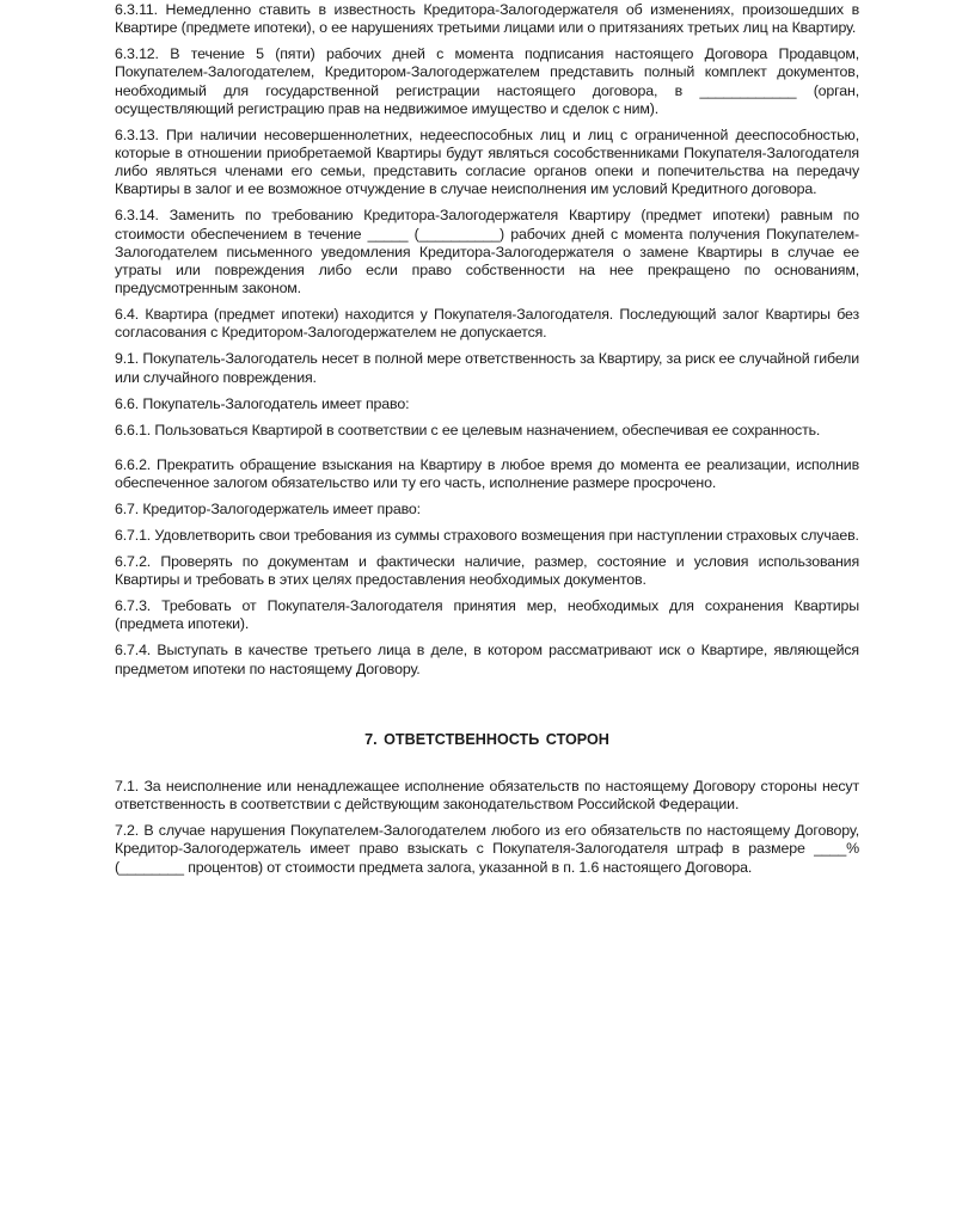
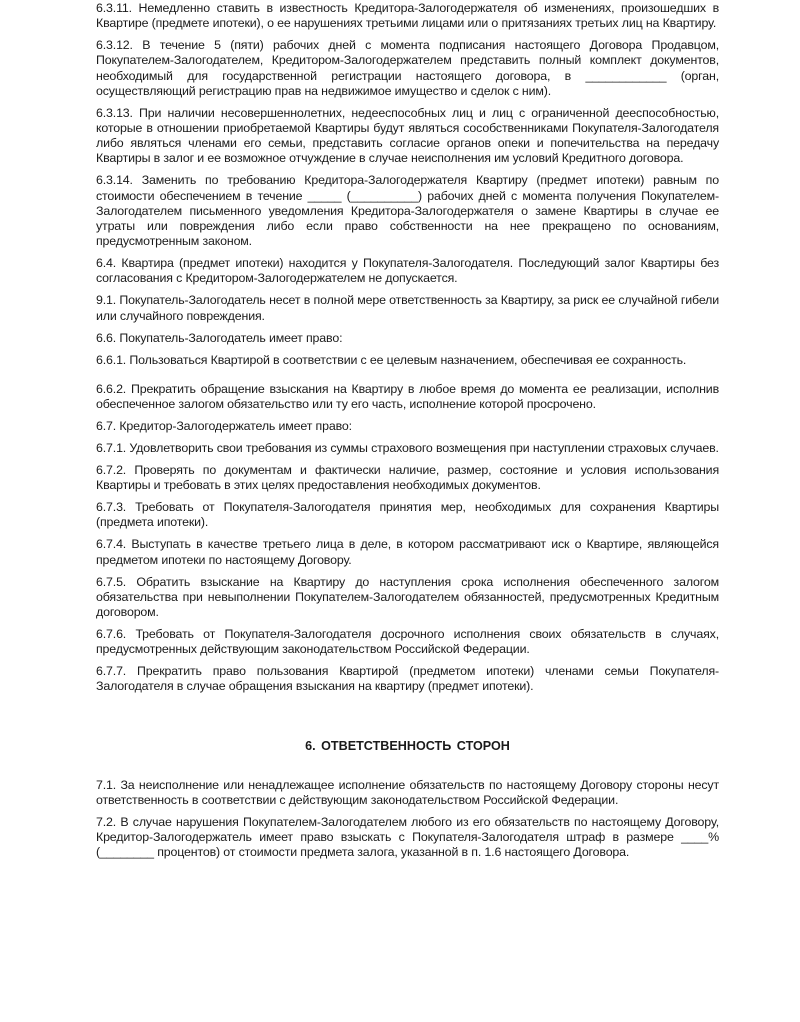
  6.3.11. Немедленно ставить в известность Кредитора-Залогодержателя об изменениях, произошедших в Квартире (предмете ипотеки), о ее нарушениях третьими лицами или о притязаниях третьих лиц на Квартиру.
  6.3.12. В течение 5 (пяти) рабочих дней с момента подписания настоящего Договора Продавцом, Покупателем-Залогодателем, Кредитором-Залогодержателем представить полный комплект документов, необходимый для государственной регистрации настоящего договора, в ____________ (орган, осуществляющий регистрацию прав на недвижимое имущество и сделок с ним).
  6.3.13. При наличии несовершеннолетних, недееспособных лиц и лиц с ограниченной дееспособностью, которые в отношении приобретаемой Квартиры будут являться сособственниками Покупателя-Залогодателя либо являться членами его семьи, представить согласие органов опеки и попечительства на передачу Квартиры в залог и ее возможное отчуждение в случае неисполнения им условий Кредитного договора.
  6.3.14. Заменить по требованию Кредитора-Залогодержателя Квартиру (предмет ипотеки) равным по стоимости обеспечением в течение _____ (__________) рабочих дней с момента получения Покупателем-Залогодателем письменного уведомления Кредитора-Залогодержателя о замене Квартиры в случае ее утраты или повреждения либо если право собственности на нее прекращено по основаниям, предусмотренным законом.
  6.4. Квартира (предмет ипотеки) находится у Покупателя-Залогодателя. Последующий залог Квартиры без согласования с Кредитором-Залогодержателем не допускается.
  9.1. Покупатель-Залогодатель несет в полной мере ответственность за Квартиру, за риск ее случайной гибели или случайного повреждения.
  6.6. Покупатель-Залогодатель имеет право:
  6.6.1. Пользоваться Квартирой в соответствии с ее целевым назначением, обеспечивая ее сохранность.
- 6.6.2. Прекратить обращение взыскания на Квартиру в любое время до момента ее реализации, исполнив обеспеченное залогом обязательство или ту его часть, исполнение размере просрочено.
+ 6.6.2. Прекратить обращение взыскания на Квартиру в любое время до момента ее реализации, исполнив обеспеченное залогом обязательство или ту его часть, исполнение которой просрочено.
  6.7. Кредитор-Залогодержатель имеет право:
  6.7.1. Удовлетворить свои требования из суммы страхового возмещения при наступлении страховых случаев.
  6.7.2. Проверять по документам и фактически наличие, размер, состояние и условия использования Квартиры и требовать в этих целях предоставления необходимых документов.
  6.7.3. Требовать от Покупателя-Залогодателя принятия мер, необходимых для сохранения Квартиры (предмета ипотеки).
  6.7.4. Выступать в качестве третьего лица в деле, в котором рассматривают иск о Квартире, являющейся предметом ипотеки по настоящему Договору.
+ 6.7.5. Обратить взыскание на Квартиру до наступления срока исполнения обеспеченного залогом обязательства при невыполнении Покупателем-Залогодателем обязанностей, предусмотренных Кредитным договором.
+ 6.7.6. Требовать от Покупателя-Залогодателя досрочного исполнения своих обязательств в случаях, предусмотренных действующим законодательством Российской Федерации.
+ 6.7.7. Прекратить право пользования Квартирой (предметом ипотеки) членами семьи Покупателя-Залогодателя в случае обращения взыскания на квартиру (предмет ипотеки).
- 7. ОТВЕТСТВЕННОСТЬ СТОРОН
+ 6. ОТВЕТСТВЕННОСТЬ СТОРОН
  7.1. За неисполнение или ненадлежащее исполнение обязательств по настоящему Договору стороны несут ответственность в соответствии с действующим законодательством Российской Федерации.
  7.2. В случае нарушения Покупателем-Залогодателем любого из его обязательств по настоящему Договору, Кредитор-Залогодержатель имеет право взыскать с Покупателя-Залогодателя штраф в размере ____% (________ процентов) от стоимости предмета залога, указанной в п. 1.6 настоящего Договора.
